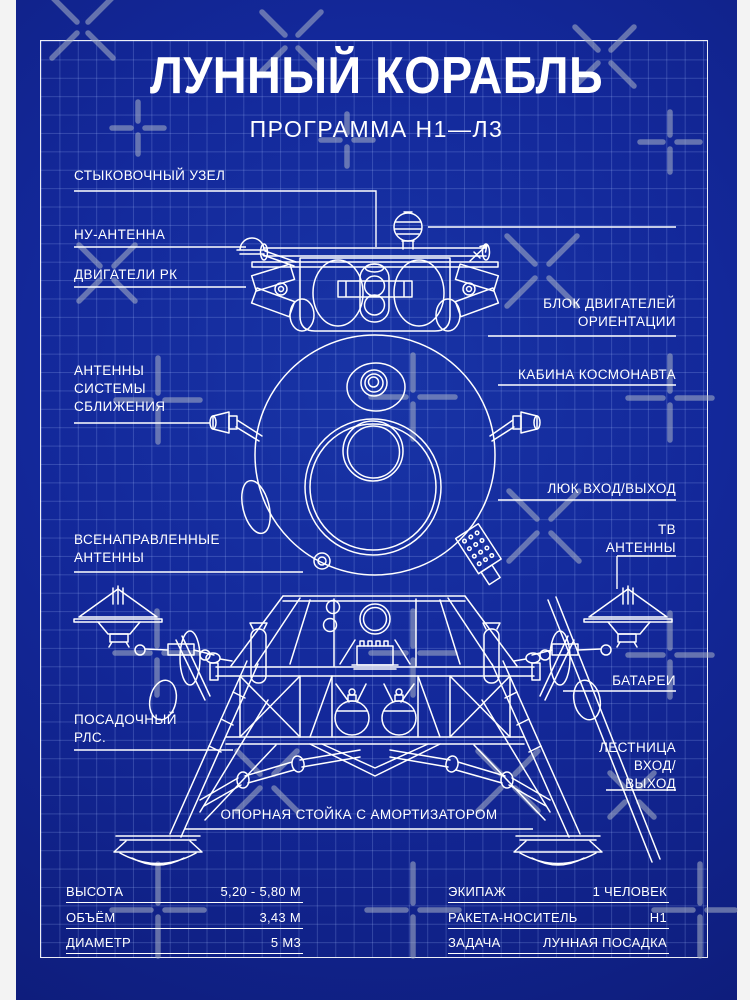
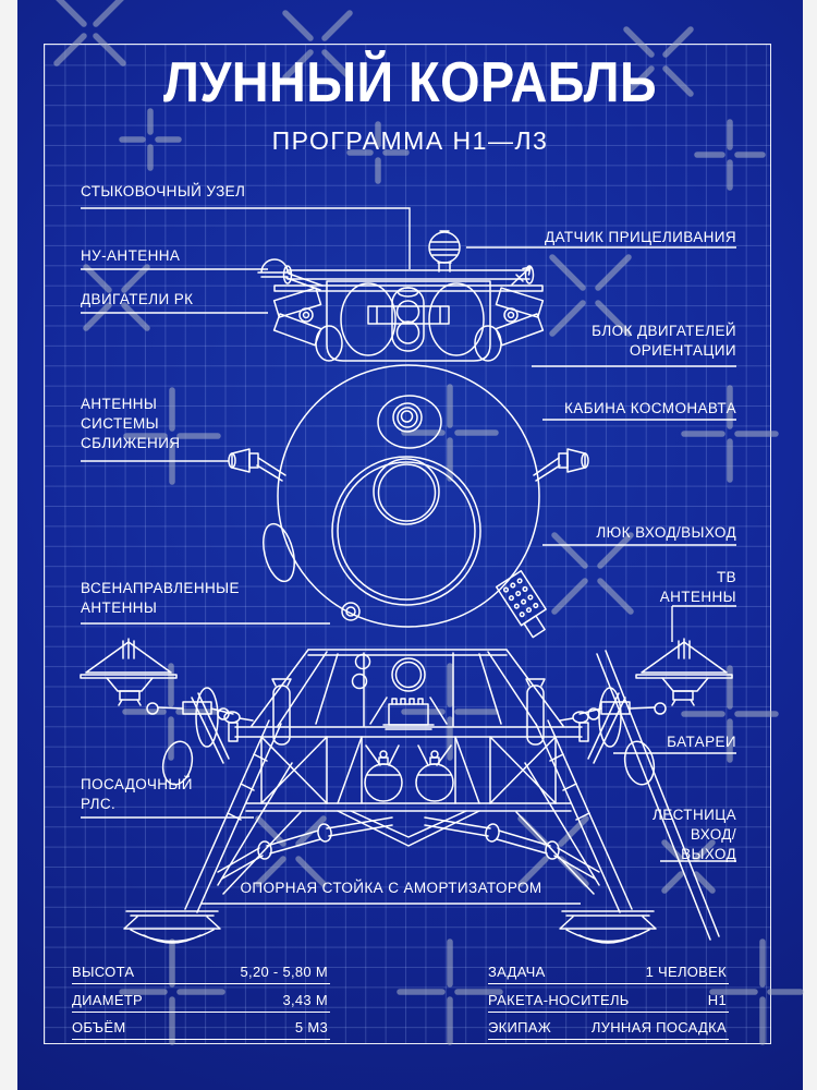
  ЛУННЫЙ КОРАБЛЬ
  ПРОГРАММА Н1—Л3
  СТЫКОВОЧНЫЙ УЗЕЛ
  НУ-АНТЕННА
  ДВИГАТЕЛИ РК
  АНТЕННЫ
  СИСТЕМЫ
  СБЛИЖЕНИЯ
  ВСЕНАПРАВЛЕННЫЕ
  АНТЕННЫ
  ПОСАДОЧНЫЙ
  РЛС.
+ ДАТЧИК ПРИЦЕЛИВАНИЯ
  БЛОК ДВИГАТЕЛЕЙ
  ОРИЕНТАЦИИ
  КАБИНА КОСМОНАВТА
  ЛЮК ВХОД/ВЫХОД
  ТВ
  АНТЕННЫ
  БАТАРЕИ
  ЛЕСТНИЦА
  ВХОД/
  ВЫХОД
  ОПОРНАЯ СТОЙКА С АМОРТИЗАТОРОМ
  ВЫСОТА
  5,20 - 5,80 М
- ОБЪЁМ
+ ДИАМЕТР
  3,43 М
- ДИАМЕТР
+ ОБЪЁМ
  5 М3
- ЭКИПАЖ
+ ЗАДАЧА
  1 ЧЕЛОВЕК
  РАКЕТА-НОСИТЕЛЬ
  Н1
- ЗАДАЧА
+ ЭКИПАЖ
  ЛУННАЯ ПОСАДКА
